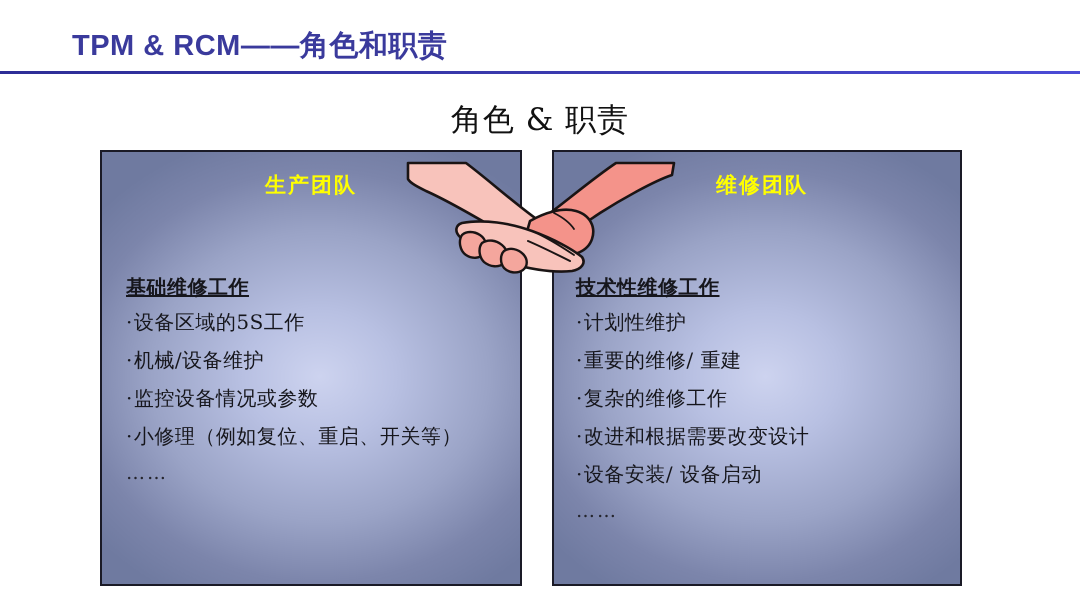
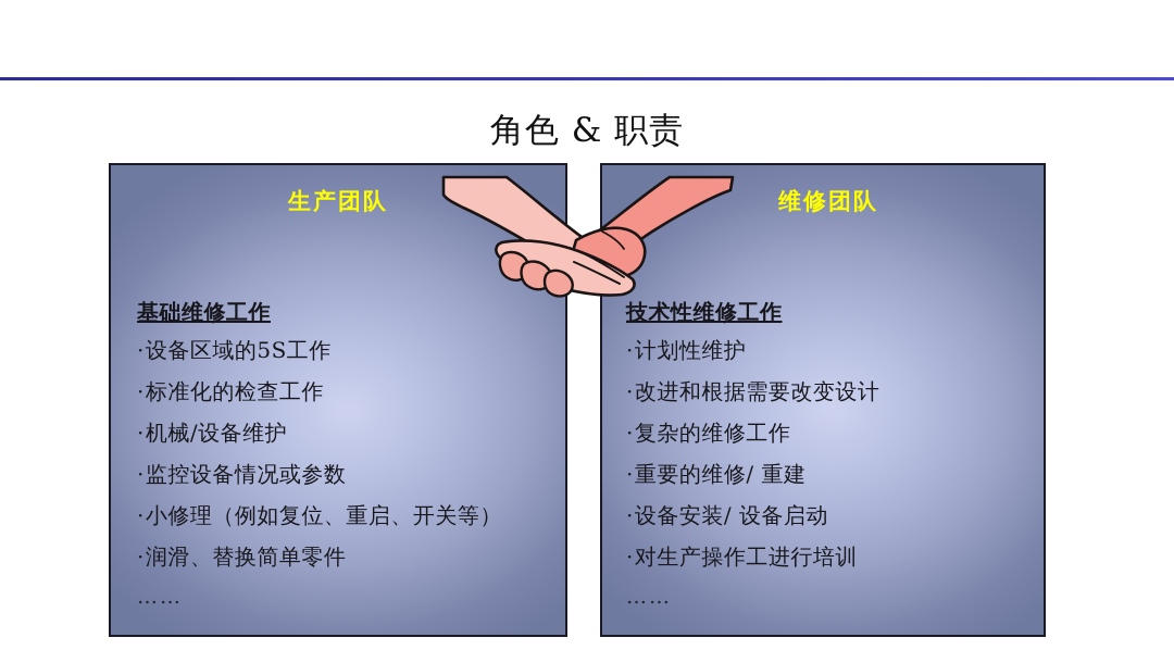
- TPM & RCM——角色和职责
  角色 & 职责
  生产团队
  基础维修工作
  ·设备区域的5S工作
+ ·标准化的检查工作
  ·机械/设备维护
  ·监控设备情况或参数
  ·小修理（例如复位、重启、开关等）
+ ·润滑、替换简单零件
  ……
  维修团队
  技术性维修工作
  ·计划性维护
- ·重要的维修/ 重建
+ ·改进和根据需要改变设计
  ·复杂的维修工作
- ·改进和根据需要改变设计
+ ·重要的维修/ 重建
  ·设备安装/ 设备启动
+ ·对生产操作工进行培训
  ……
